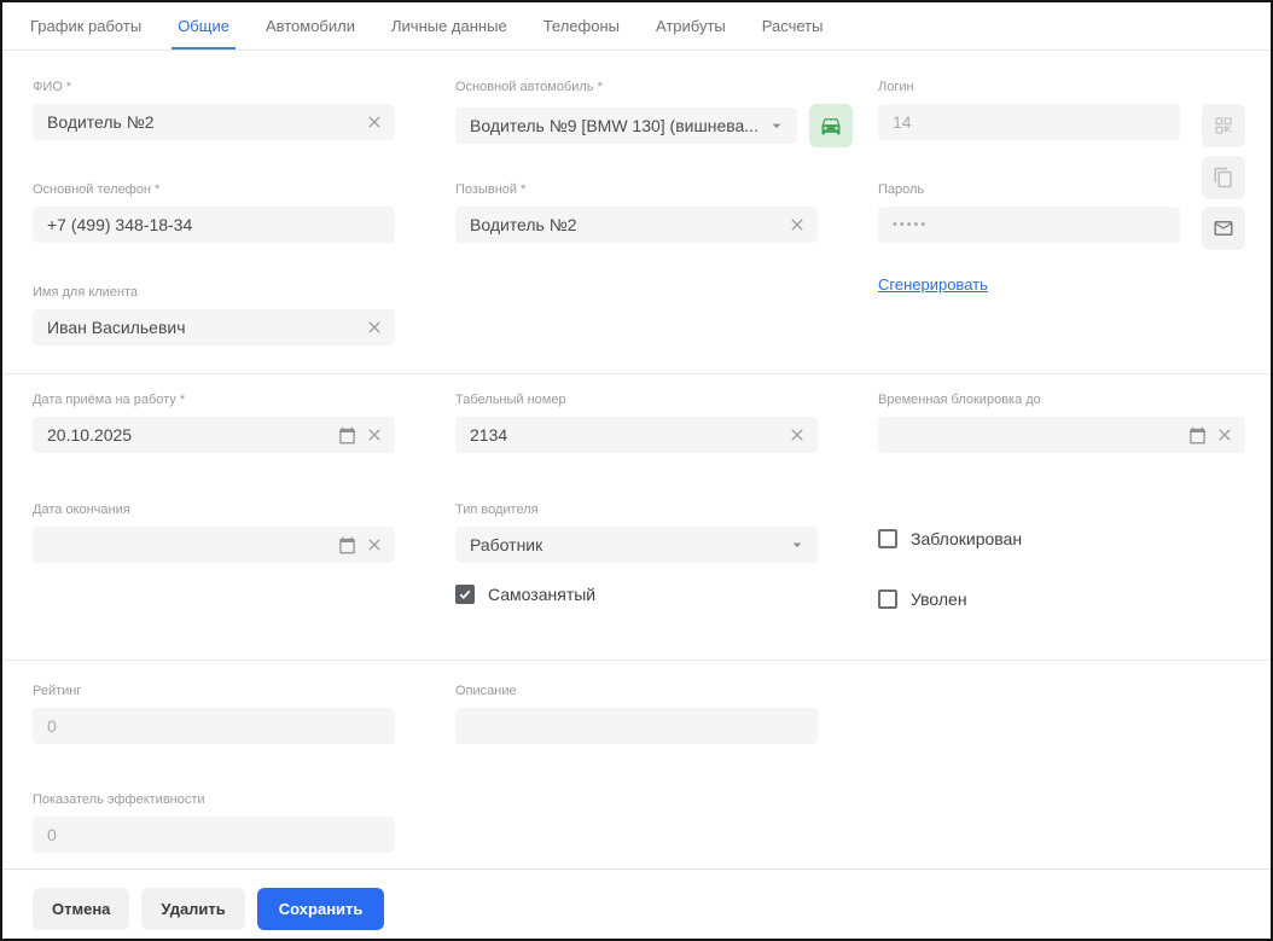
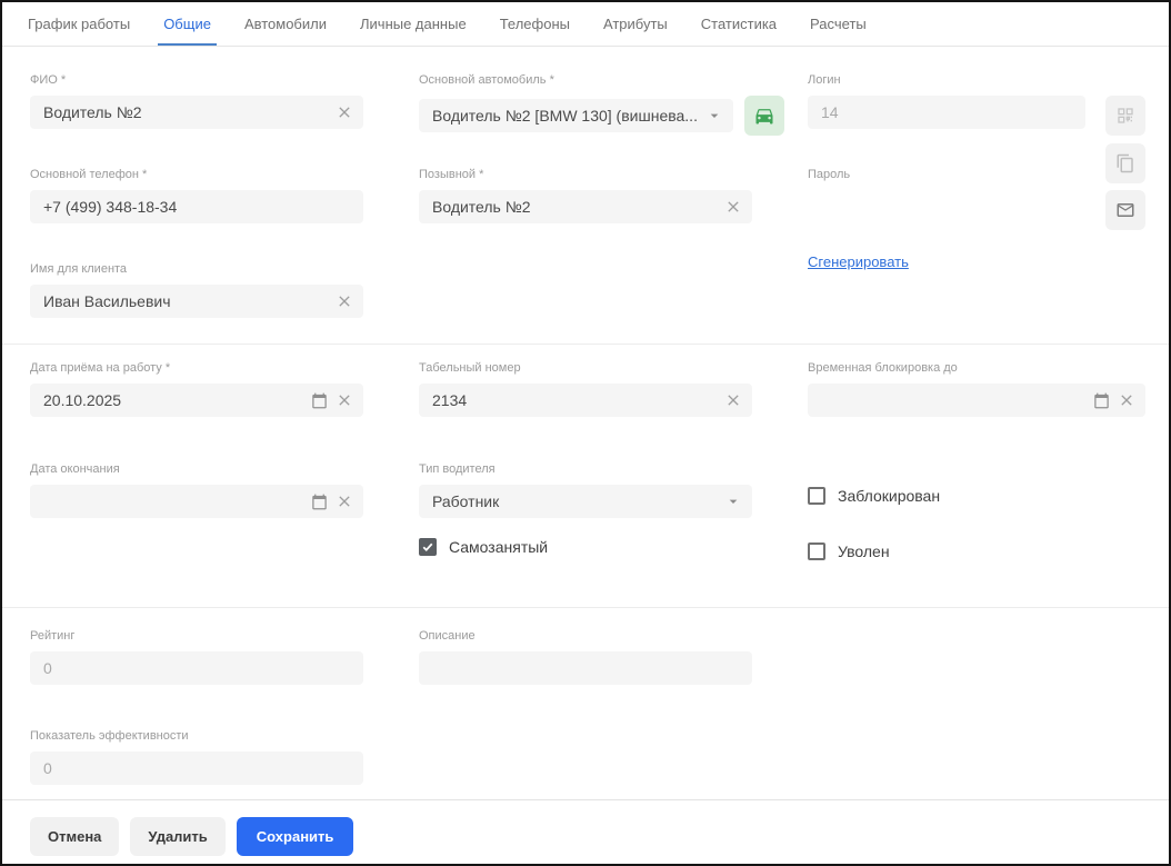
  График работы
  Общие
  Автомобили
  Личные данные
  Телефоны
  Атрибуты
+ Статистика
  Расчеты
  ФИО *
  Водитель №2
  Основной автомобиль *
- Водитель №9 [BMW 130] (вишнева...
+ Водитель №2 [BMW 130] (вишнева...
  Логин
  14
  Основной телефон *
  +7 (499) 348-18-34
  Позывной *
  Водитель №2
  Пароль
- •••••
  Сгенерировать
  Имя для клиента
  Иван Васильевич
  Дата приёма на работу *
  20.10.2025
  Табельный номер
  2134
  Временная блокировка до
  Дата окончания
  Тип водителя
  Работник
  Заблокирован
  Самозанятый
  Уволен
  Рейтинг
  0
  Описание
  Показатель эффективности
  0
  Отмена
  Удалить
  Сохранить
